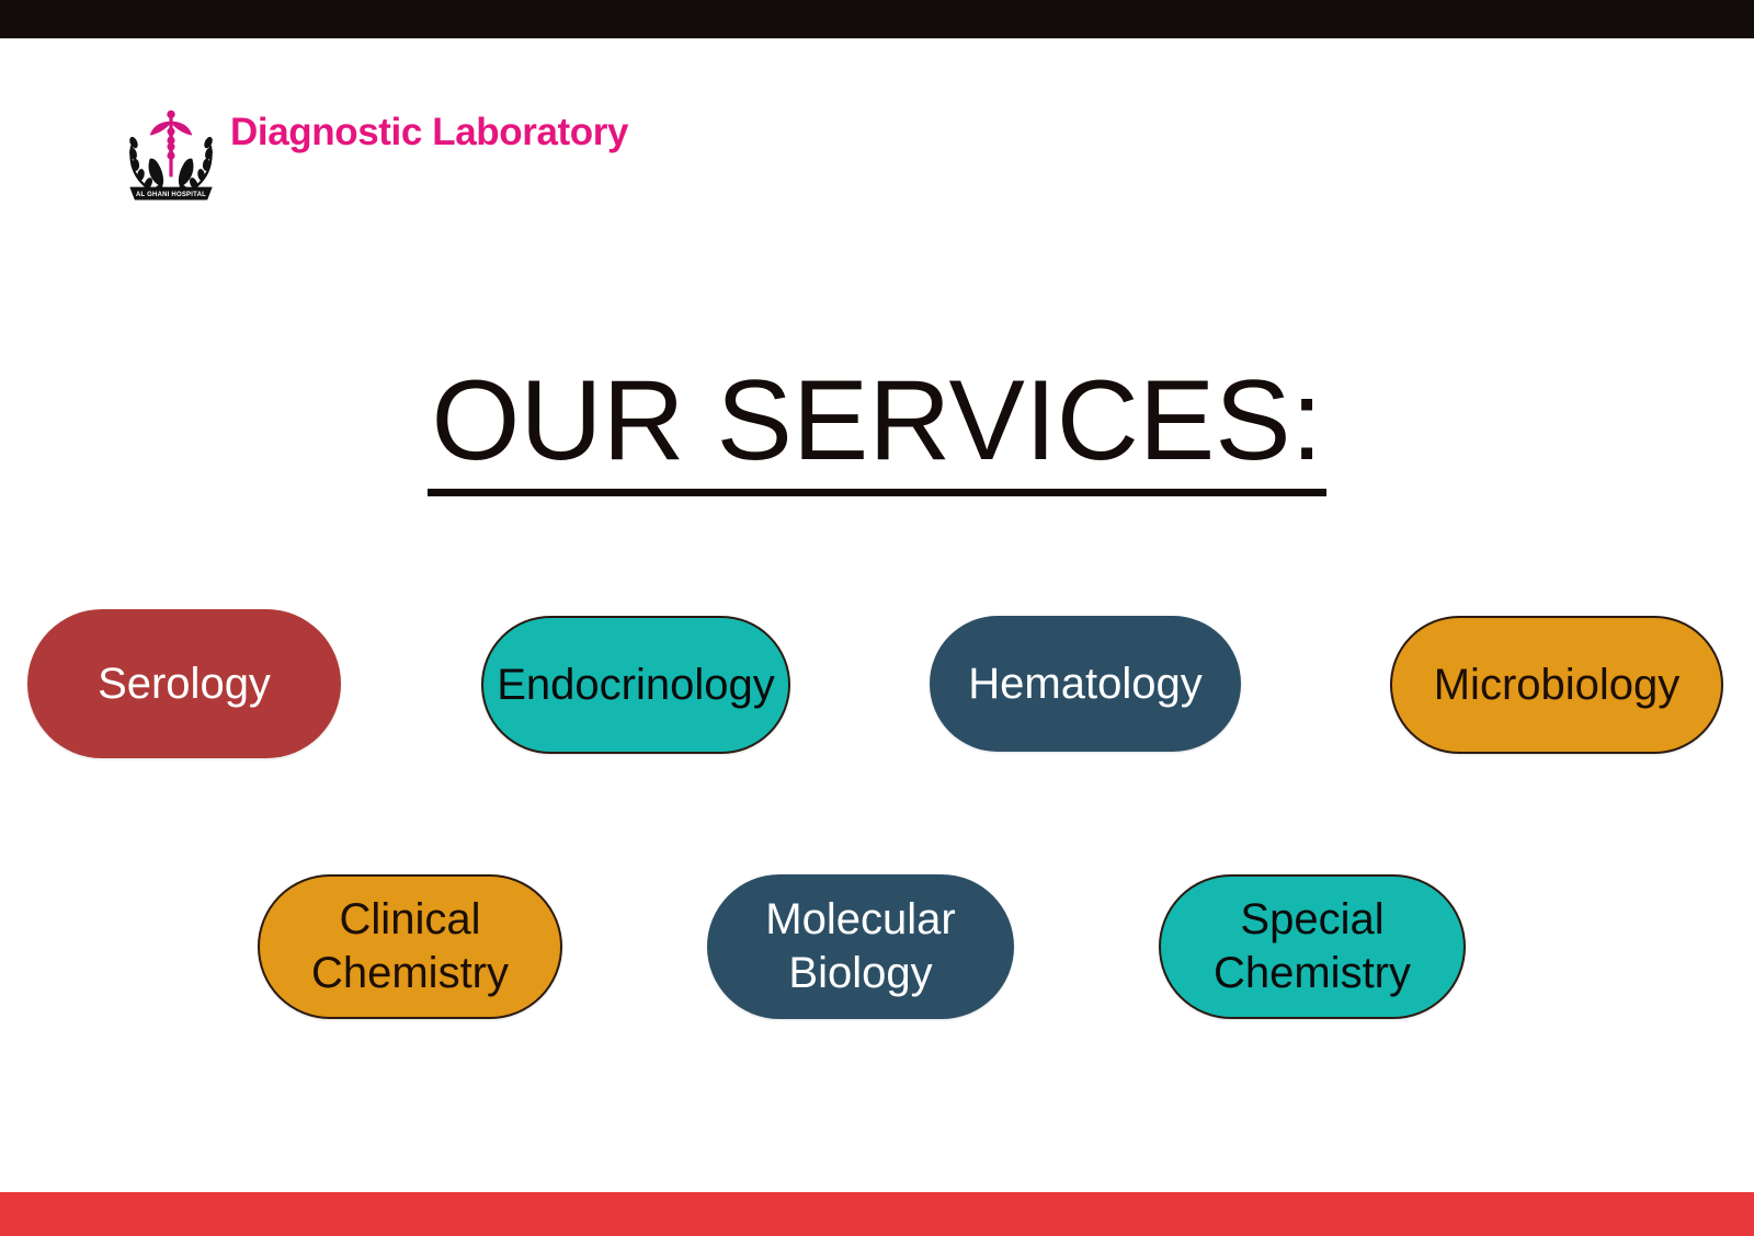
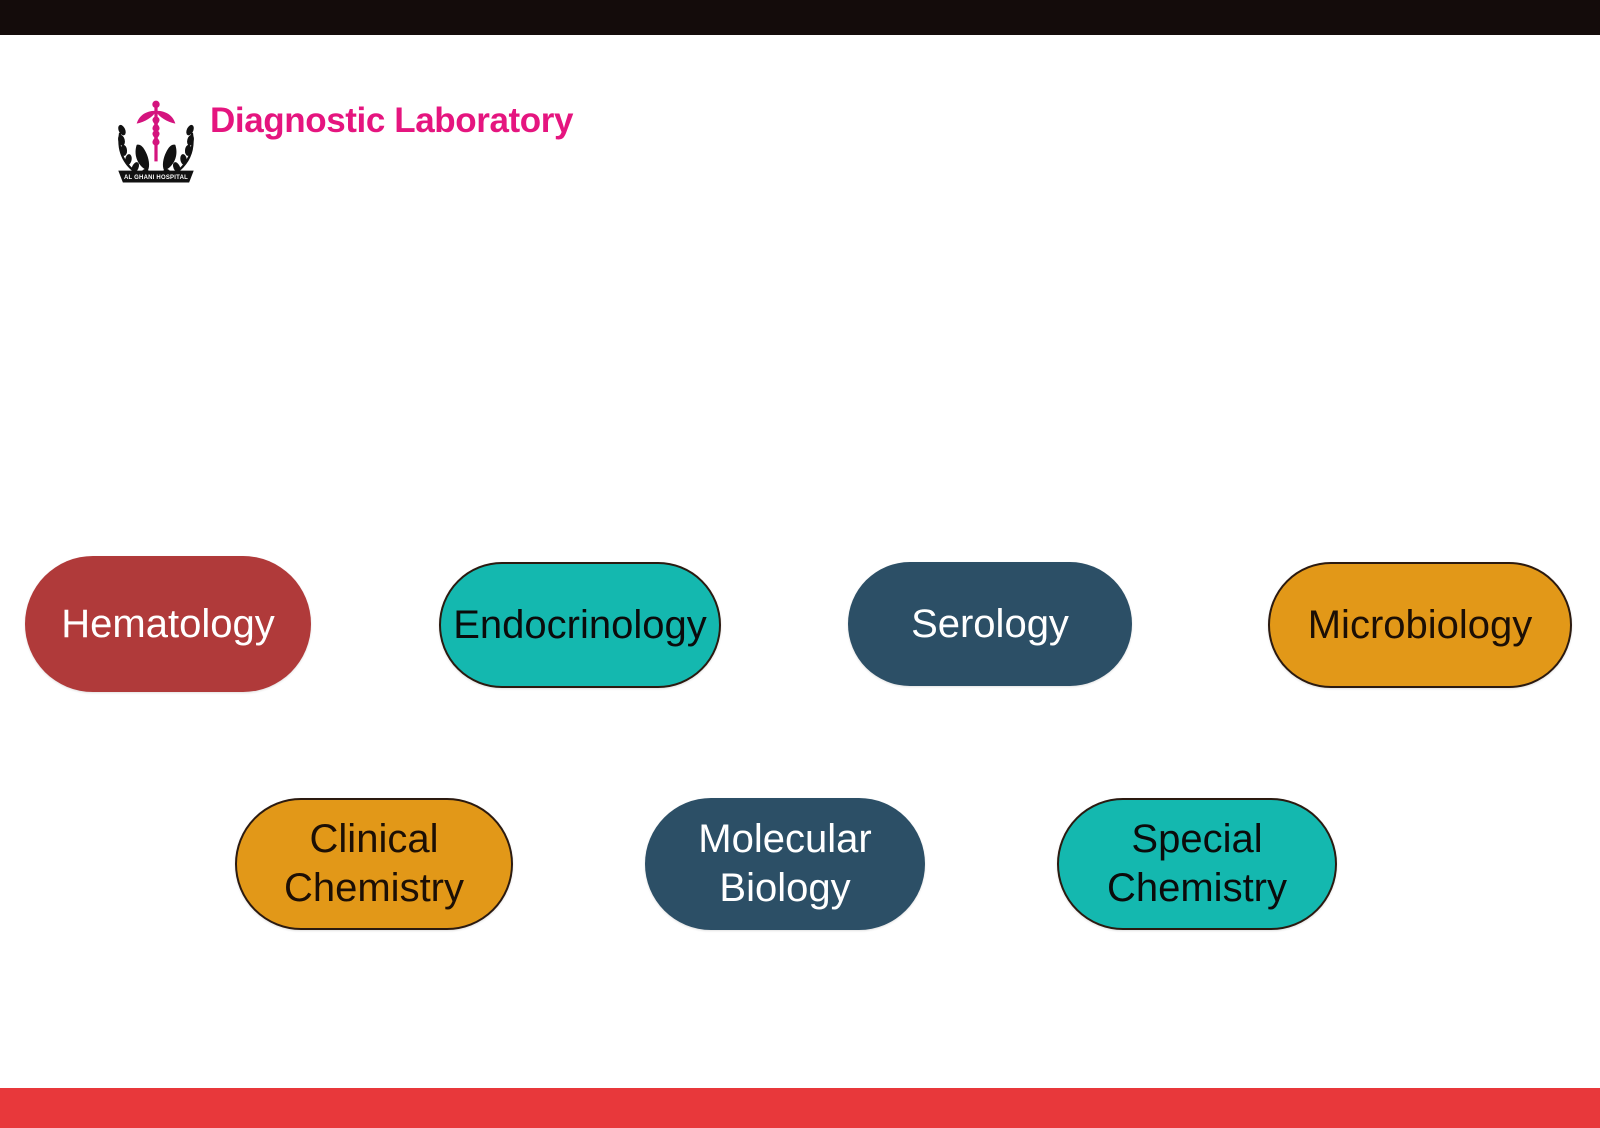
  Diagnostic Laboratory
- OUR SERVICES:
- Serology
+ Hematology
  Endocrinology
- Hematology
+ Serology
  Microbiology
  Clinical
  Chemistry
  Molecular
  Biology
  Special
  Chemistry
